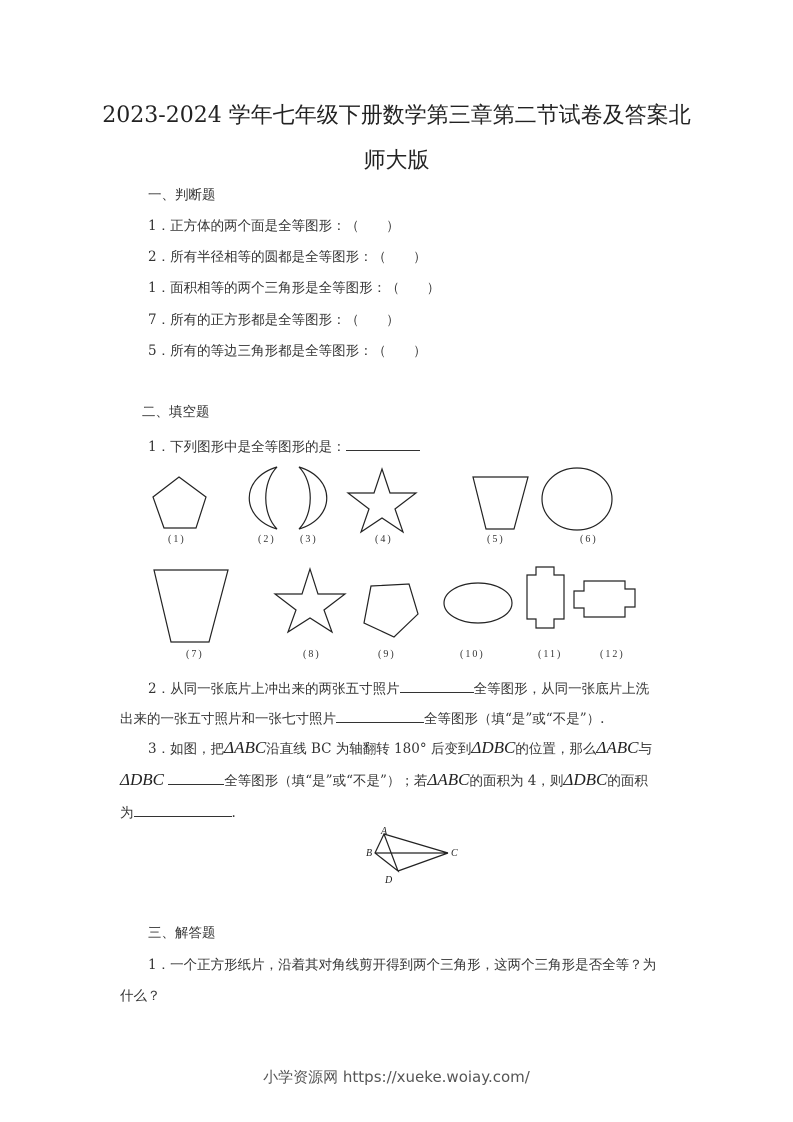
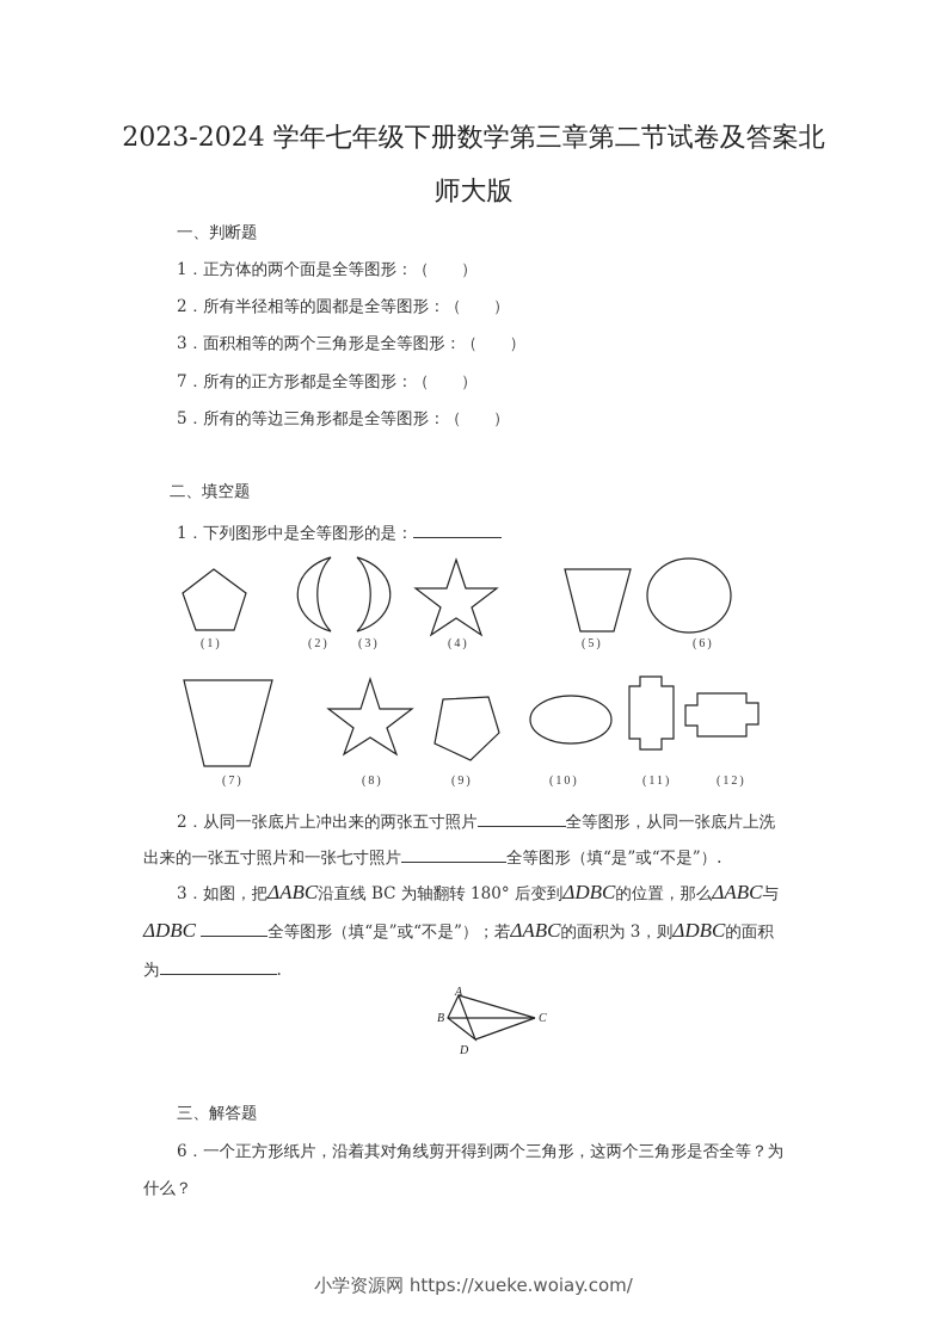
  2023-2024 学年七年级下册数学第三章第二节试卷及答案北
  师大版
  一、判断题
  1．正方体的两个面是全等图形：（ ）
  2．所有半径相等的圆都是全等图形：（ ）
- 1．面积相等的两个三角形是全等图形：（ ）
+ 3．面积相等的两个三角形是全等图形：（ ）
  7．所有的正方形都是全等图形：（ ）
  5．所有的等边三角形都是全等图形：（ ）
  二、填空题
  1．下列图形中是全等图形的是：
  (1)
  (2)
  (3)
  (4)
  (5)
  (6)
  (7)
  (8)
  (9)
  (10)
  (11)
  (12)
  2．从同一张底片上冲出来的两张五寸照片 全等图形，从同一张底片上洗
  出来的一张五寸照片和一张七寸照片 全等图形（填“是”或“不是”）.
  3．如图，把ΔABC沿直线 BC 为轴翻转 180° 后变到ΔDBC的位置，那么ΔABC与
- ΔDBC 全等图形（填“是”或“不是”）；若ΔABC的面积为 4，则ΔDBC的面积
+ ΔDBC 全等图形（填“是”或“不是”）；若ΔABC的面积为 3，则ΔDBC的面积
  为 .
  A
  B
  C
  D
  三、解答题
- 1．一个正方形纸片，沿着其对角线剪开得到两个三角形，这两个三角形是否全等？为
+ 6．一个正方形纸片，沿着其对角线剪开得到两个三角形，这两个三角形是否全等？为
  什么？
  小学资源网 https://xueke.woiay.com/
